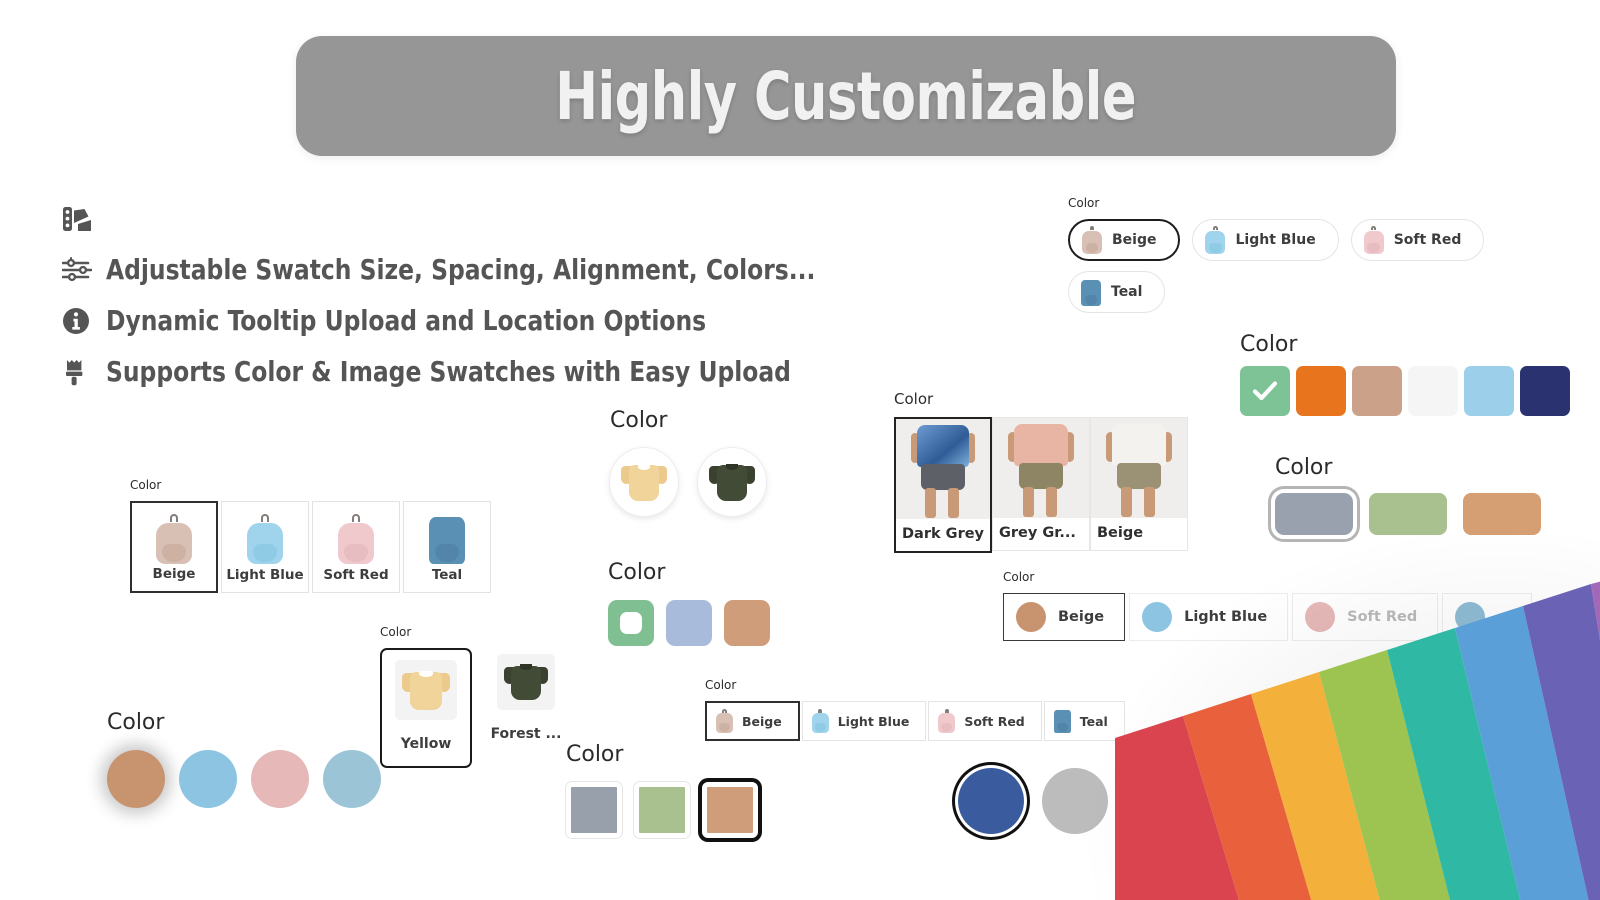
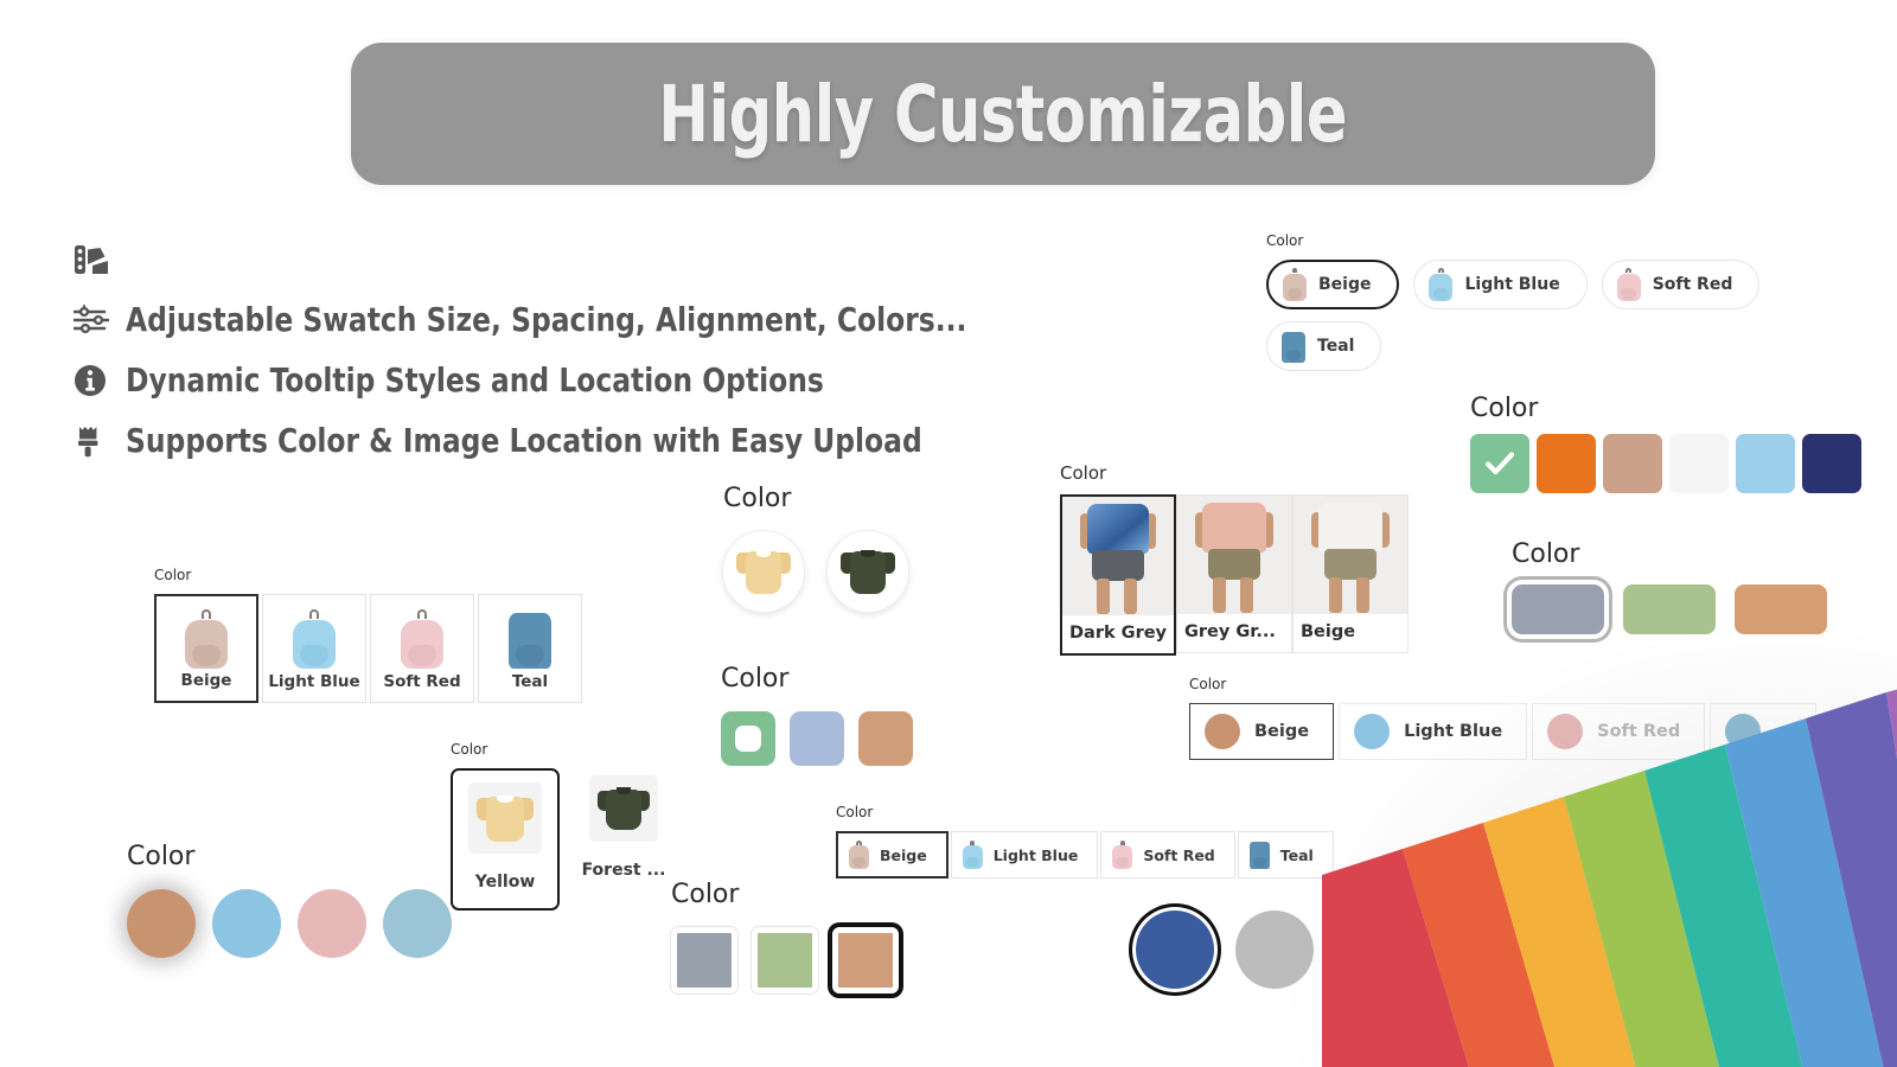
  Highly Customizable
  Adjustable Swatch Size, Spacing, Alignment, Colors...
- Dynamic Tooltip Upload and Location Options
+ Dynamic Tooltip Styles and Location Options
- Supports Color & Image Swatches with Easy Upload
+ Supports Color & Image Location with Easy Upload
  Color
  Beige
  Light Blue
  Soft Red
  Teal
  Color
  Color
  Color
  Dark Grey
  Color
  Color
  Color
  Beige
  Light Blue
  Soft Red
  Teal
  Color
  Yellow
  Forest ...
  Color
  Color
  Beige
  Light Blue
  Soft Re
  Color
